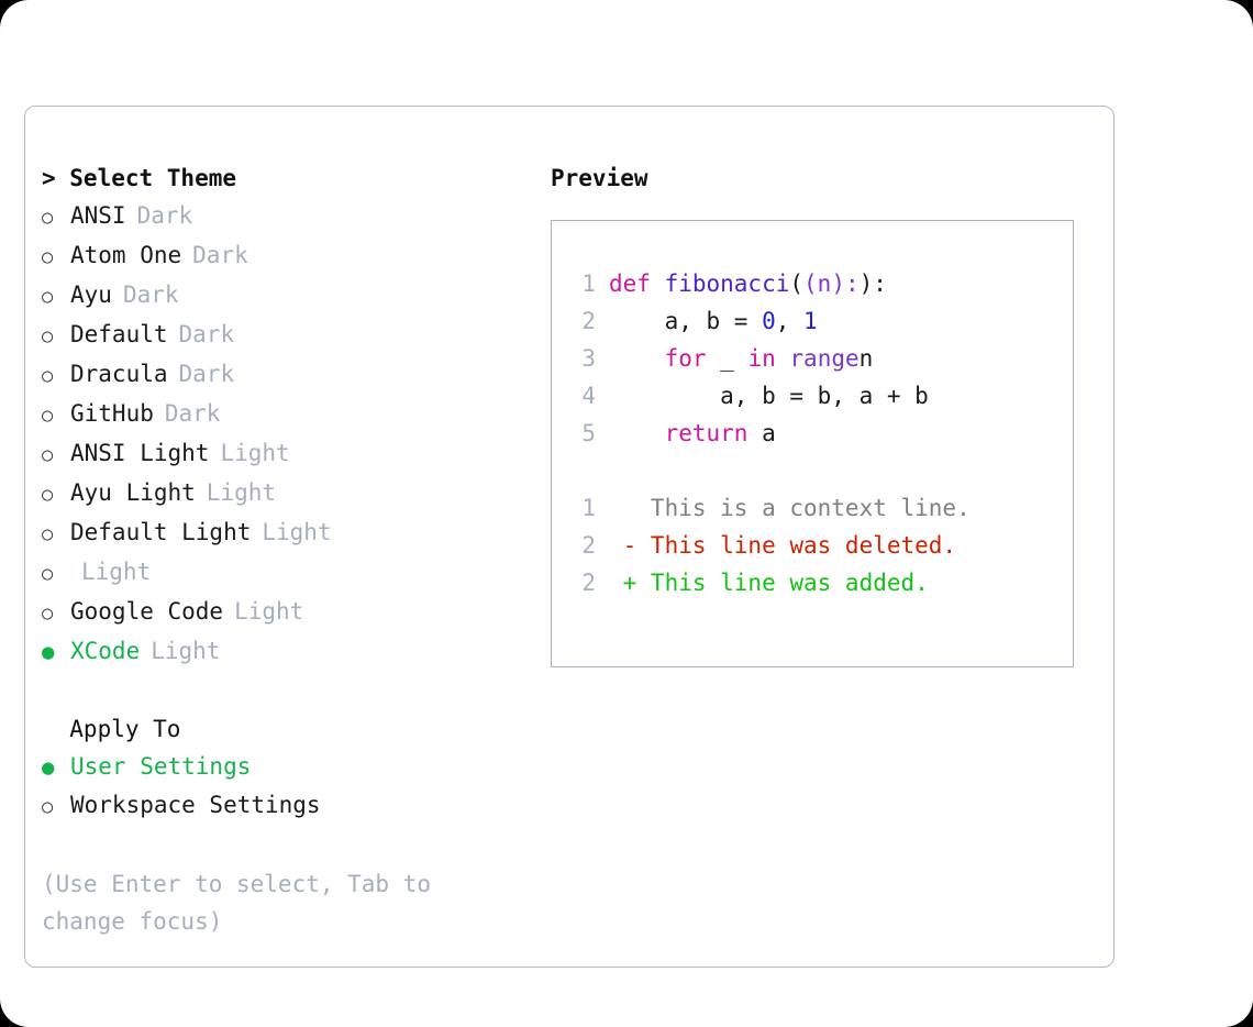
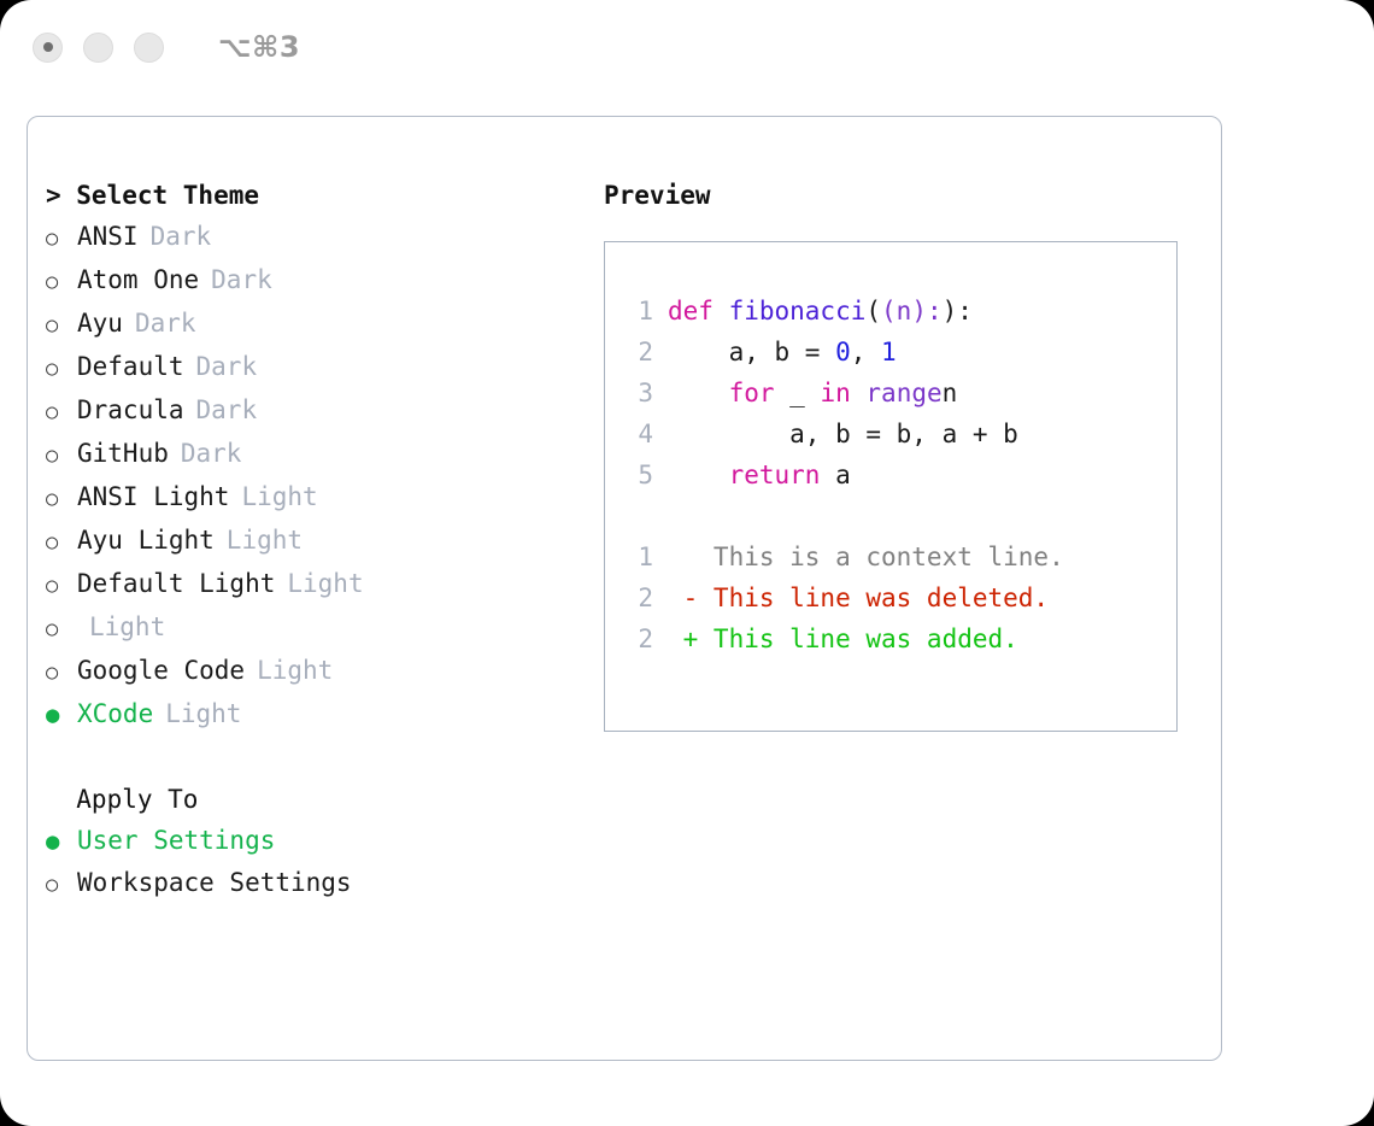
+ ⌥⌘3
  > Select Theme
  ○
  ANSI
  Dark
  ○
  Atom One
  Dark
  ○
  Ayu
  Dark
  ○
  Default
  Dark
  ○
  Dracula
  Dark
  ○
  GitHub
  Dark
  ○
  ANSI Light
  Light
  ○
  Ayu Light
  Light
  ○
  Default Light
  Light
  ○
  Light
  ○
  Google Code
  Light
  ●
  XCode
  Light
  Apply To
  ●
  User Settings
  ○
  Workspace Settings
- (Use Enter to select, Tab to change focus)
  Preview
  1
  def fibonacci((n):):
  2
  a, b = 0, 1
  3
  for _ in rangen
  4
  a, b = b, a + b
  5
  return a
  1
  This is a context line.
  2
  - This line was deleted.
  2
  + This line was added.
